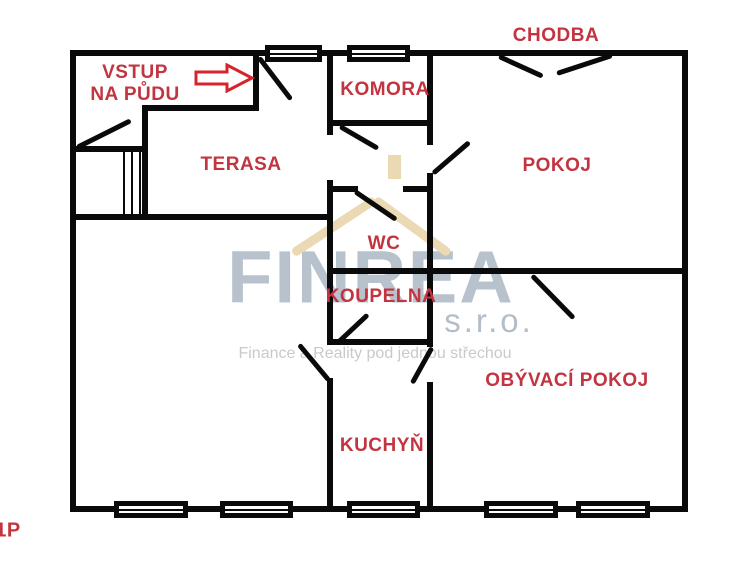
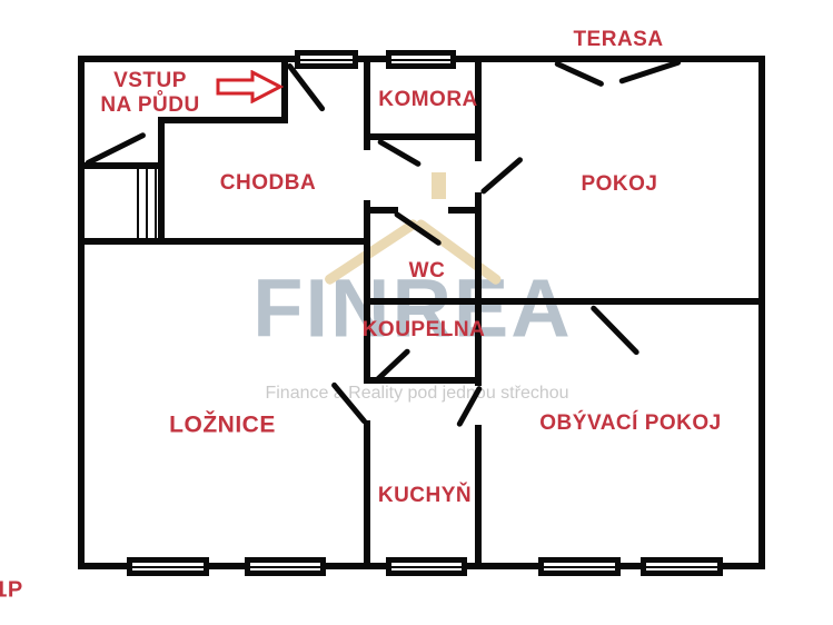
  FINREA
- s.r.o.
  Finance Reality pod jednou střechou
  VSTUP
  NA PŮDU
- TERASA
+ CHODBA
  KOMORA
- CHODBA
+ TERASA
  POKOJ
  WC
  KOUPELNA
+ LOŽNICE
  KUCHYŇ
  OBÝVACÍ POKOJ
  1P
